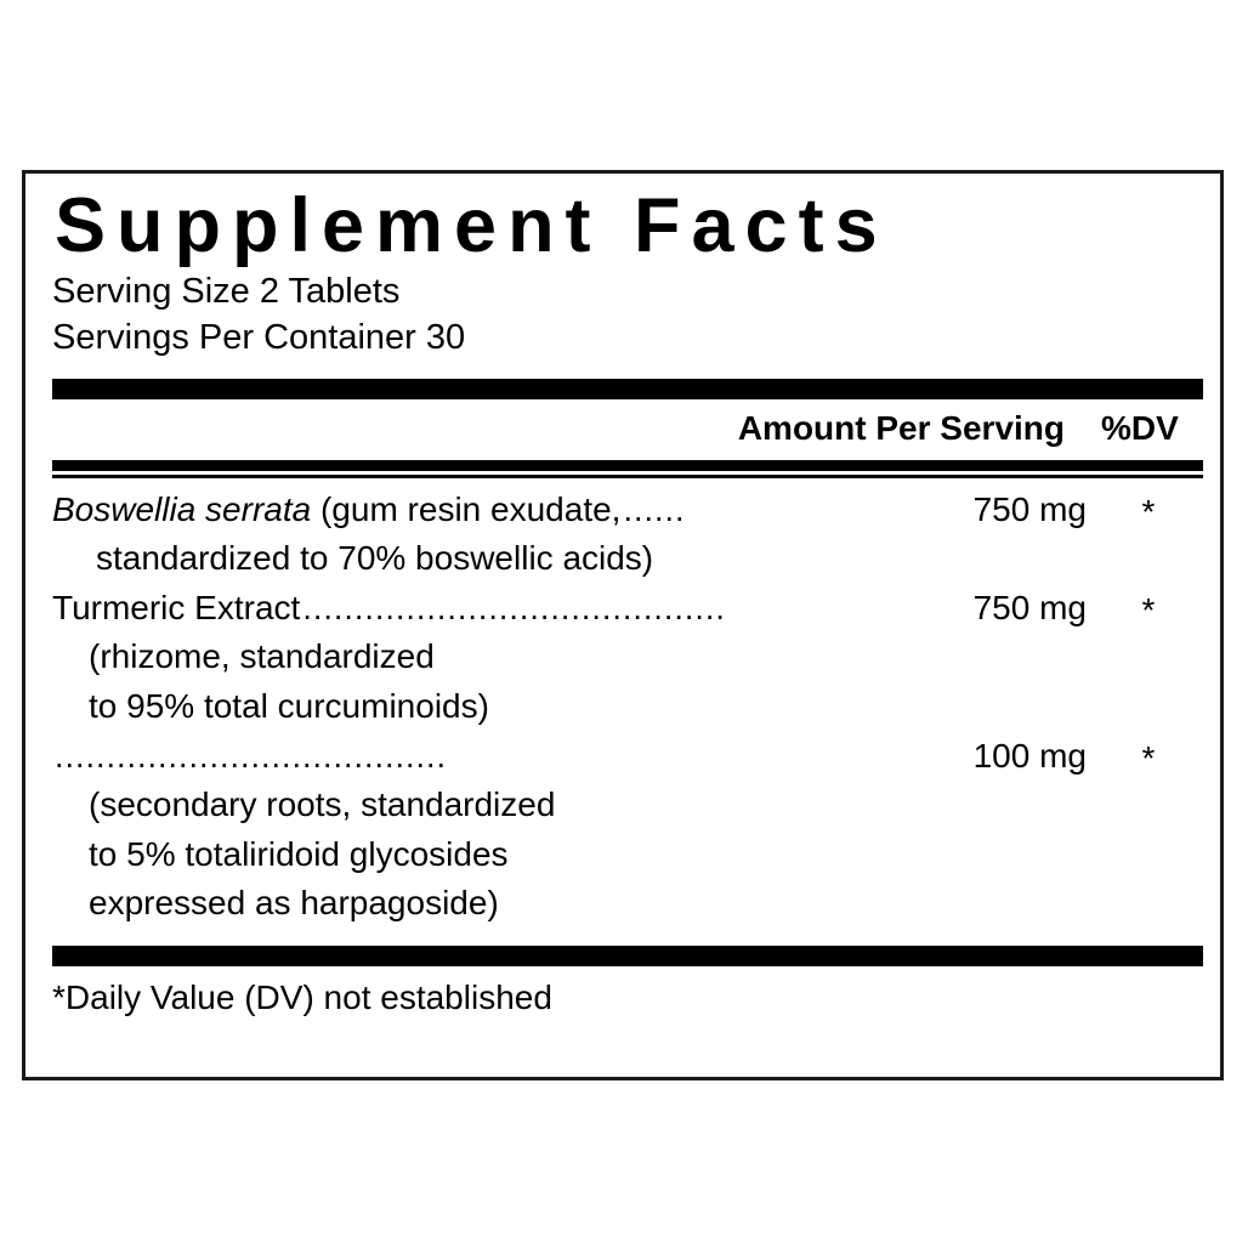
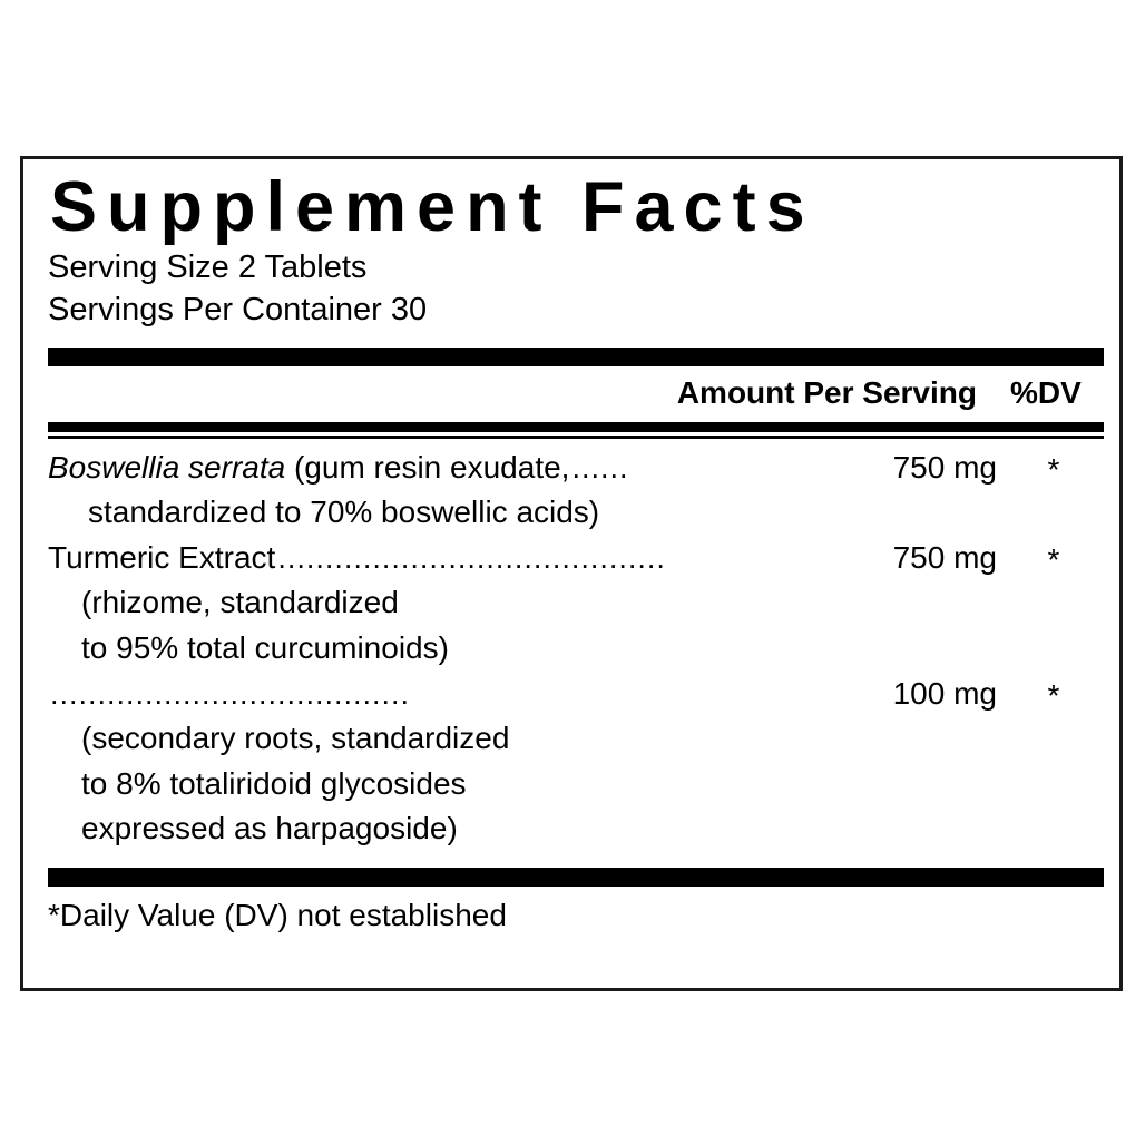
  Supplement Facts
  Serving Size 2 Tablets
  Servings Per Container 30
  Amount Per Serving
  %DV
  Boswellia serrata (gum resin exudate,
  ......
  750 mg
  *
  standardized to 70% boswellic acids)
  Turmeric Extract
  .........................................
  750 mg
  *
  (rhizome, standardized
  to 95% total curcuminoids)
  ......................................
  100 mg
  *
  (secondary roots, standardized
- to 5% totaliridoid glycosides
+ to 8% totaliridoid glycosides
  expressed as harpagoside)
  *Daily Value (DV) not established
